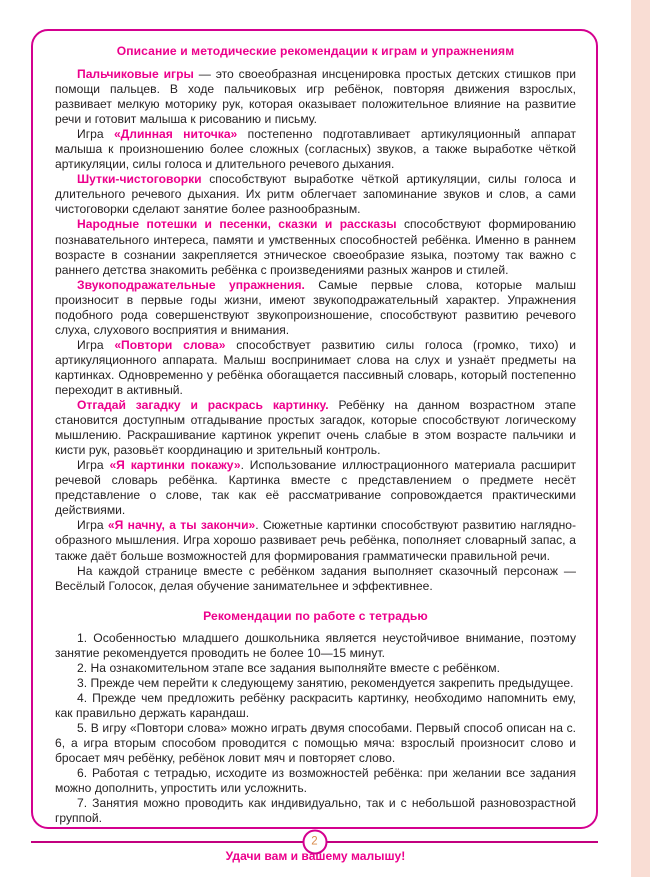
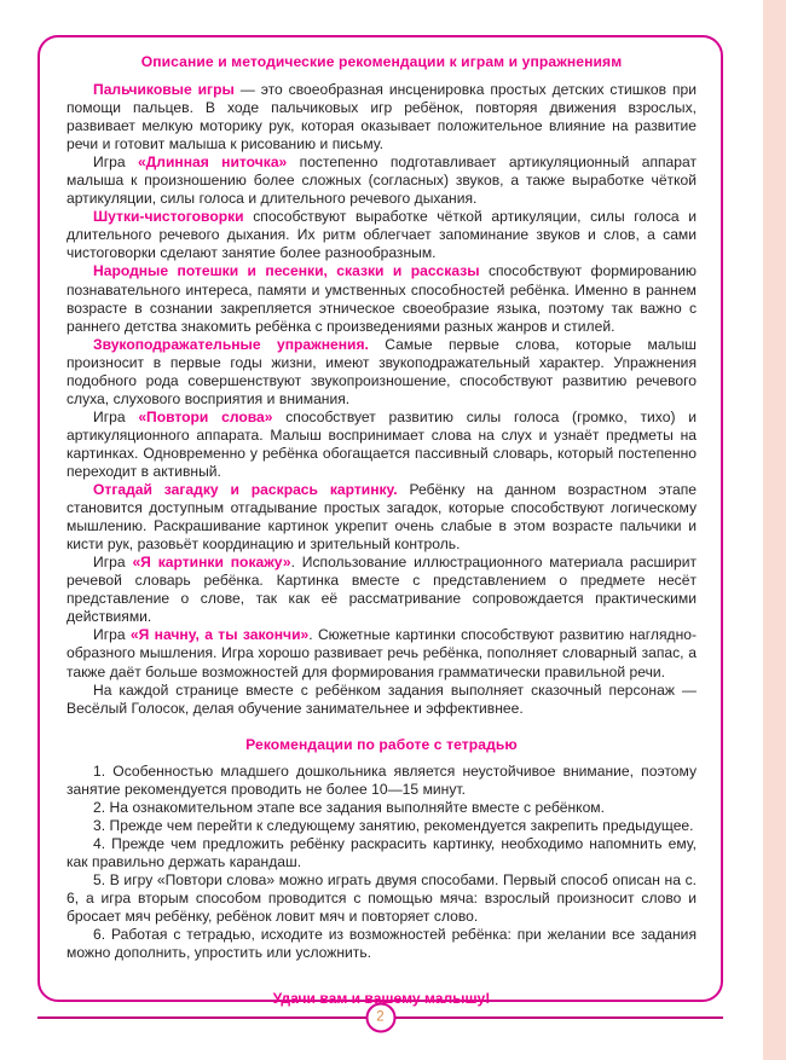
  Описание и методические рекомендации к играм и упражнениям
  Пальчиковые игры — это своеобразная инсценировка простых детских стишков при помощи пальцев. В ходе пальчиковых игр ребёнок, повторяя движения взрослых, развивает мелкую моторику рук, которая оказывает положительное влияние на развитие речи и готовит малыша к рисованию и письму.
  Игра «Длинная ниточка» постепенно подготавливает артикуляционный аппарат малыша к произношению более сложных (согласных) звуков, а также выработке чёткой артикуляции, силы голоса и длительного речевого дыхания.
  Шутки-чистоговорки способствуют выработке чёткой артикуляции, силы голоса и длительного речевого дыхания. Их ритм облегчает запоминание звуков и слов, а сами чистоговорки сделают занятие более разнообразным.
  Народные потешки и песенки, сказки и рассказы способствуют формированию познавательного интереса, памяти и умственных способностей ребёнка. Именно в раннем возрасте в сознании закрепляется этническое своеобразие языка, поэтому так важно с раннего детства знакомить ребёнка с произведениями разных жанров и стилей.
  Звукоподражательные упражнения. Самые первые слова, которые малыш произносит в первые годы жизни, имеют звукоподражательный характер. Упражнения подобного рода совершенствуют звукопроизношение, способствуют развитию речевого слуха, слухового восприятия и внимания.
  Игра «Повтори слова» способствует развитию силы голоса (громко, тихо) и артикуляционного аппарата. Малыш воспринимает слова на слух и узнаёт предметы на картинках. Одновременно у ребёнка обогащается пассивный словарь, который постепенно переходит в активный.
  Отгадай загадку и раскрась картинку. Ребёнку на данном возрастном этапе становится доступным отгадывание простых загадок, которые способствуют логическому мышлению. Раскрашивание картинок укрепит очень слабые в этом возрасте пальчики и кисти рук, разовьёт координацию и зрительный контроль.
  Игра «Я картинки покажу». Использование иллюстрационного материала расширит речевой словарь ребёнка. Картинка вместе с представлением о предмете несёт представление о слове, так как её рассматривание сопровождается практическими действиями.
  Игра «Я начну, а ты закончи». Сюжетные картинки способствуют развитию наглядно-образного мышления. Игра хорошо развивает речь ребёнка, пополняет словарный запас, а также даёт больше возможностей для формирования грамматически правильной речи.
  На каждой странице вместе с ребёнком задания выполняет сказочный персонаж — Весёлый Голосок, делая обучение занимательнее и эффективнее.
  Рекомендации по работе с тетрадью
  1. Особенностью младшего дошкольника является неустойчивое внимание, поэтому занятие рекомендуется проводить не более 10—15 минут.
  2. На ознакомительном этапе все задания выполняйте вместе с ребёнком.
  3. Прежде чем перейти к следующему занятию, рекомендуется закрепить предыдущее.
  4. Прежде чем предложить ребёнку раскрасить картинку, необходимо напомнить ему, как правильно держать карандаш.
  5. В игру «Повтори слова» можно играть двумя способами. Первый способ описан на с. 6, а игра вторым способом проводится с помощью мяча: взрослый произносит слово и бросает мяч ребёнку, ребёнок ловит мяч и повторяет слово.
  6. Работая с тетрадью, исходите из возможностей ребёнка: при желании все задания можно дополнить, упростить или усложнить.
- 7. Занятия можно проводить как индивидуально, так и с небольшой разновозрастной группой.
  Удачи вам и вашему малышу!
  2
